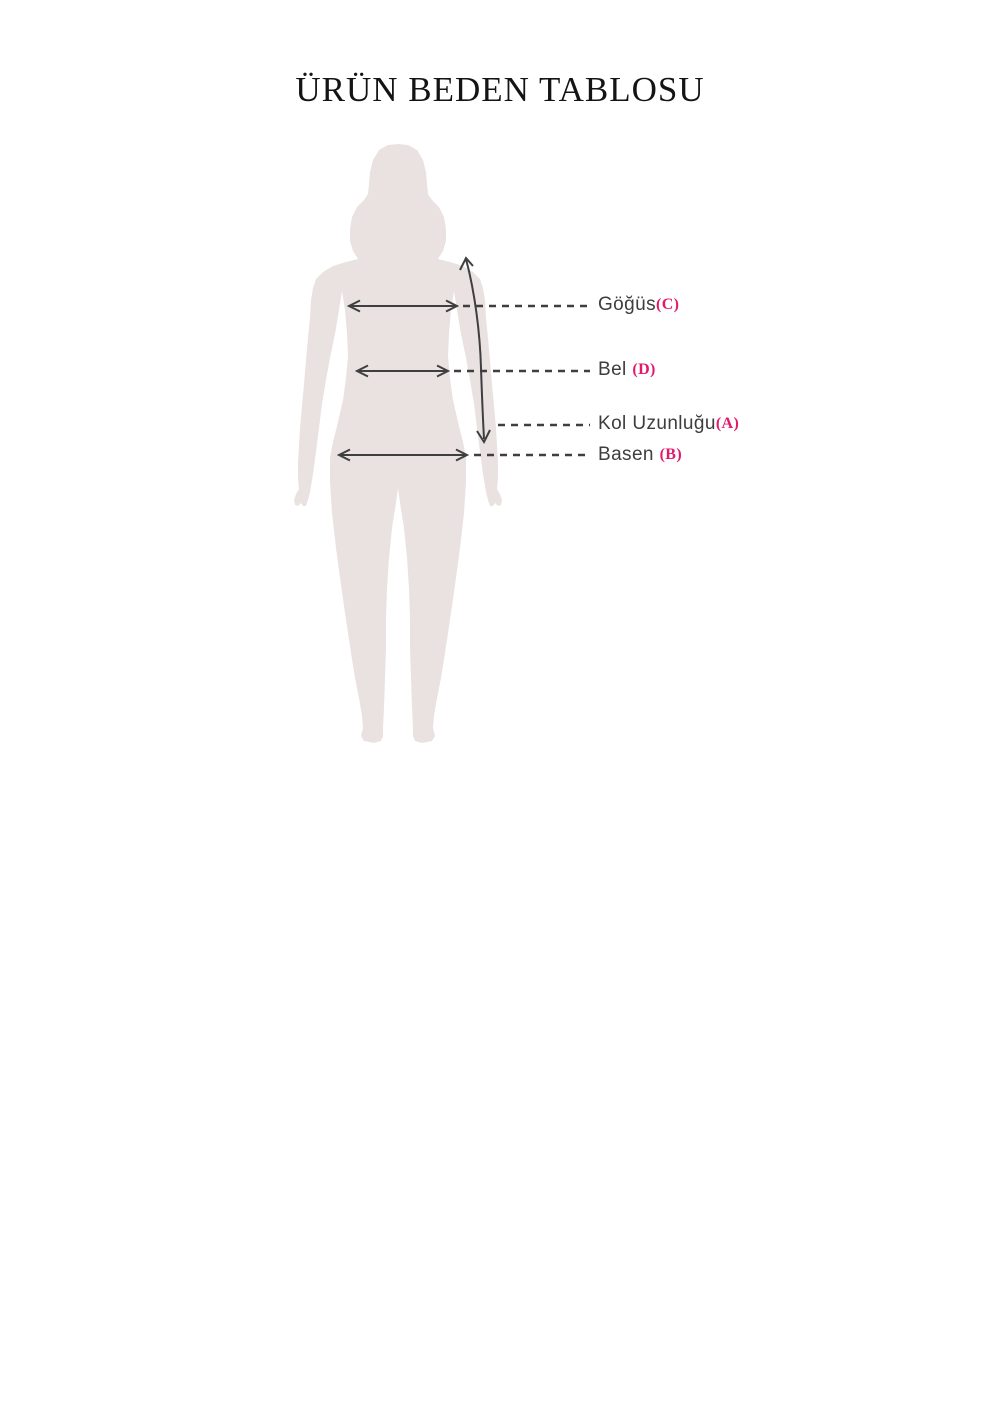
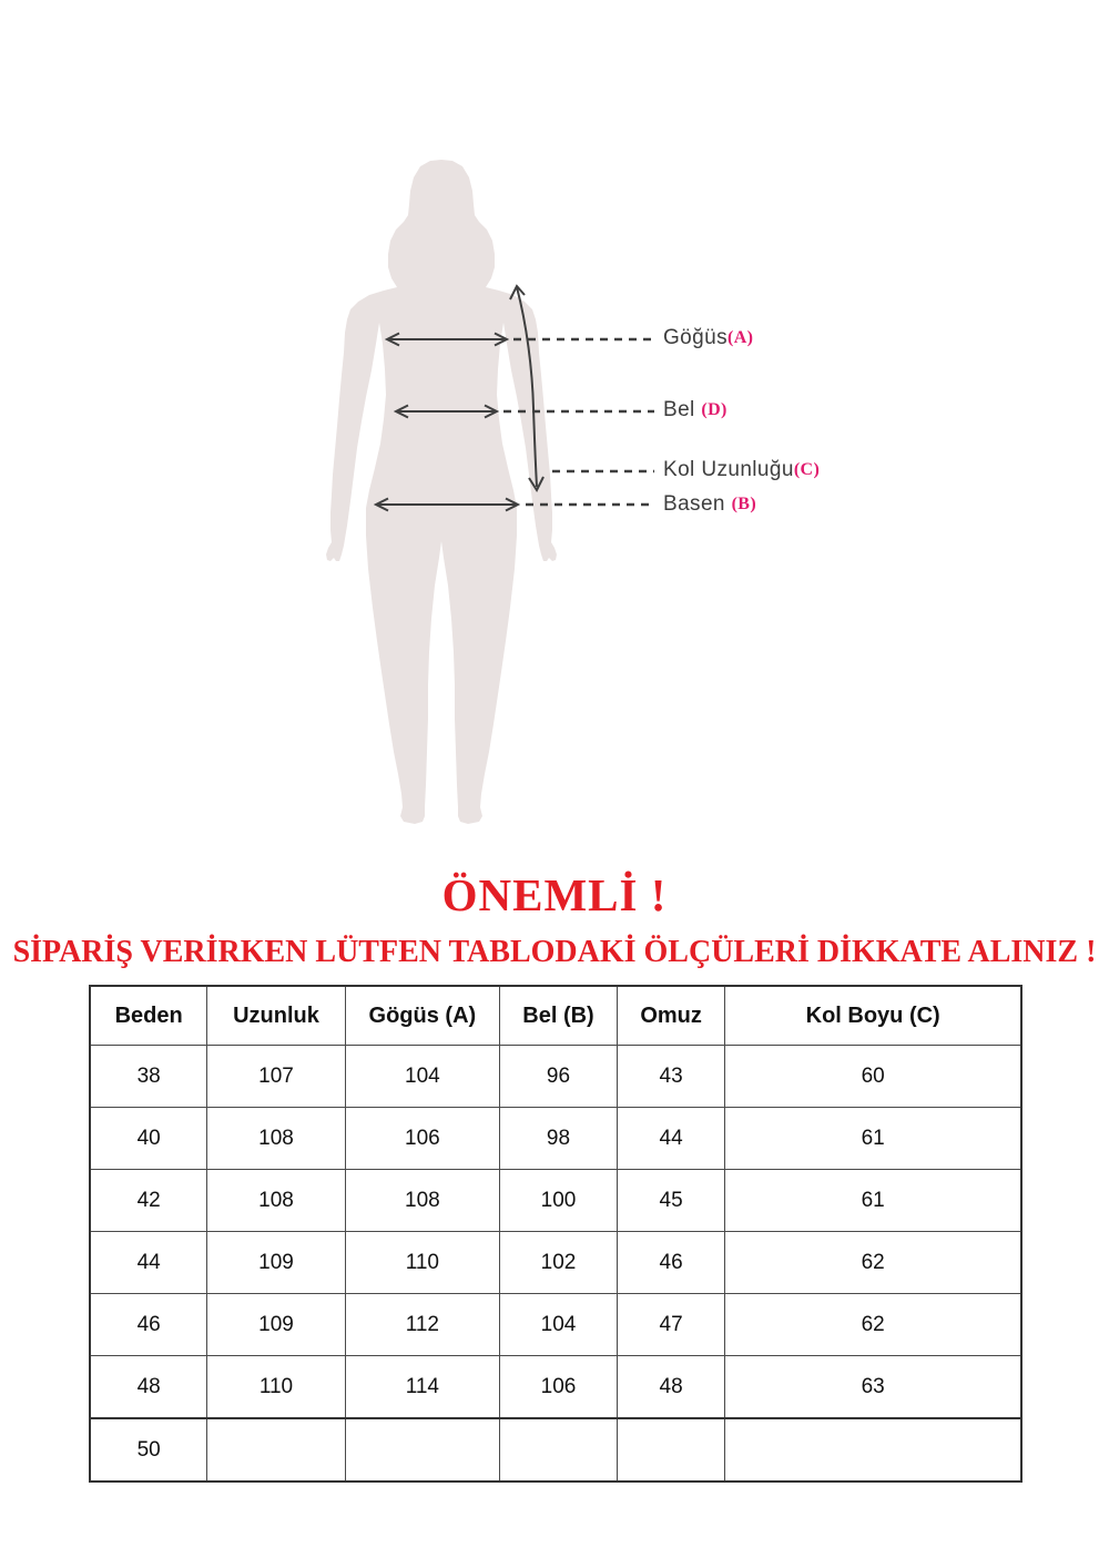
- ÜRÜN BEDEN TABLOSU
- Göğüs(C)
+ Göğüs(A)
  Bel (D)
- Kol Uzunluğu(A)
+ Kol Uzunluğu(C)
  Basen (B)
+ ÖNEMLİ !
+ SİPARİŞ VERİRKEN LÜTFEN TABLODAKİ ÖLÇÜLERİ DİKKATE ALINIZ !
+ Beden	Uzunluk	Gögüs (A)	Bel (B)	Omuz	Kol Boyu (C)
+ 38	107	104	96	43	60
+ 40	108	106	98	44	61
+ 42	108	108	100	45	61
+ 44	109	110	102	46	62
+ 46	109	112	104	47	62
+ 48	110	114	106	48	63
+ 50
